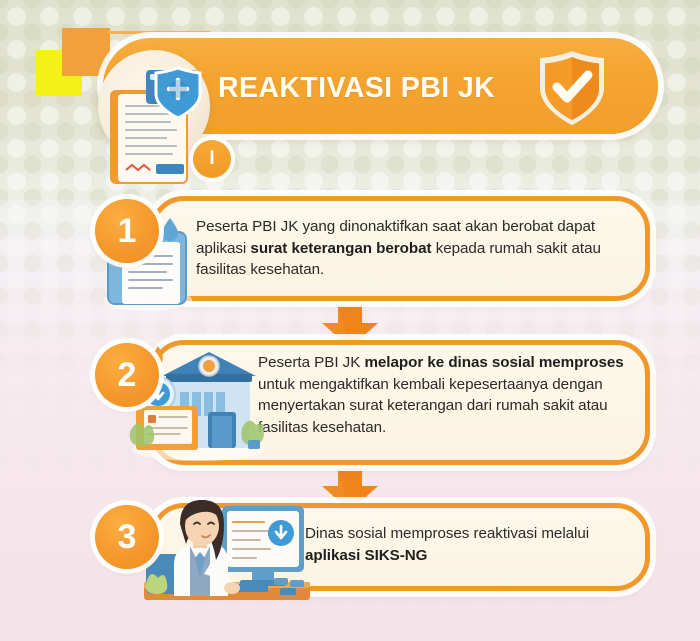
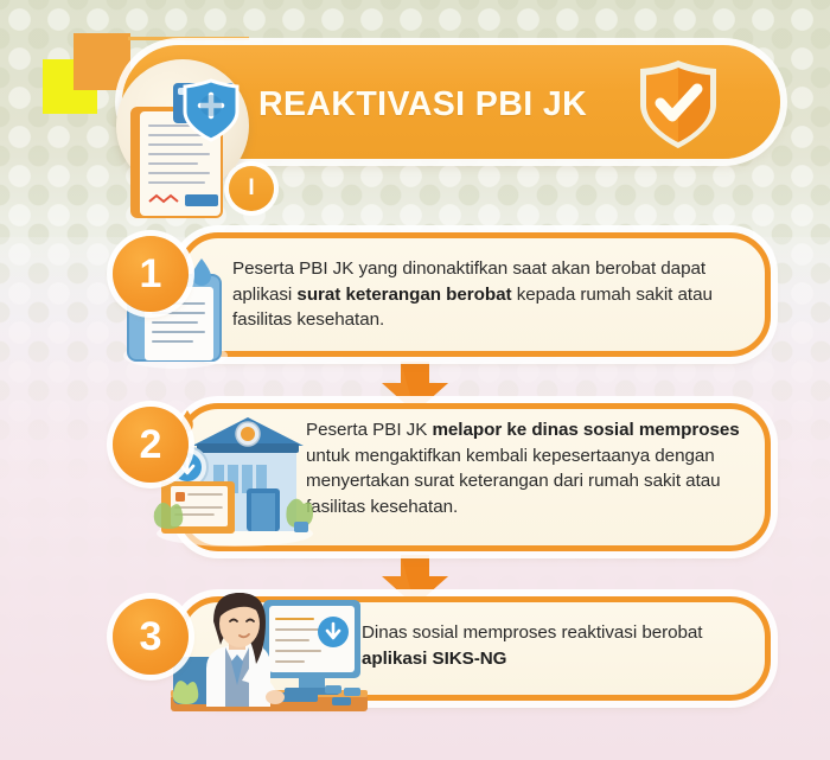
  REAKTIVASI PBI JK
  I
  1
  Peserta PBI JK yang dinonaktifkan saat akan berobat dapat aplikasi surat keterangan berobat kepada rumah sakit atau fasilitas kesehatan.
  2
  Peserta PBI JK melapor ke dinas sosial memproses untuk mengaktifkan kembali kepesertaanya dengan menyertakan surat keterangan dari rumah sakit atau fasilitas kesehatan.
  3
- Dinas sosial memproses reaktivasi melalui aplikasi SIKS-NG
+ Dinas sosial memproses reaktivasi berobat aplikasi SIKS-NG
